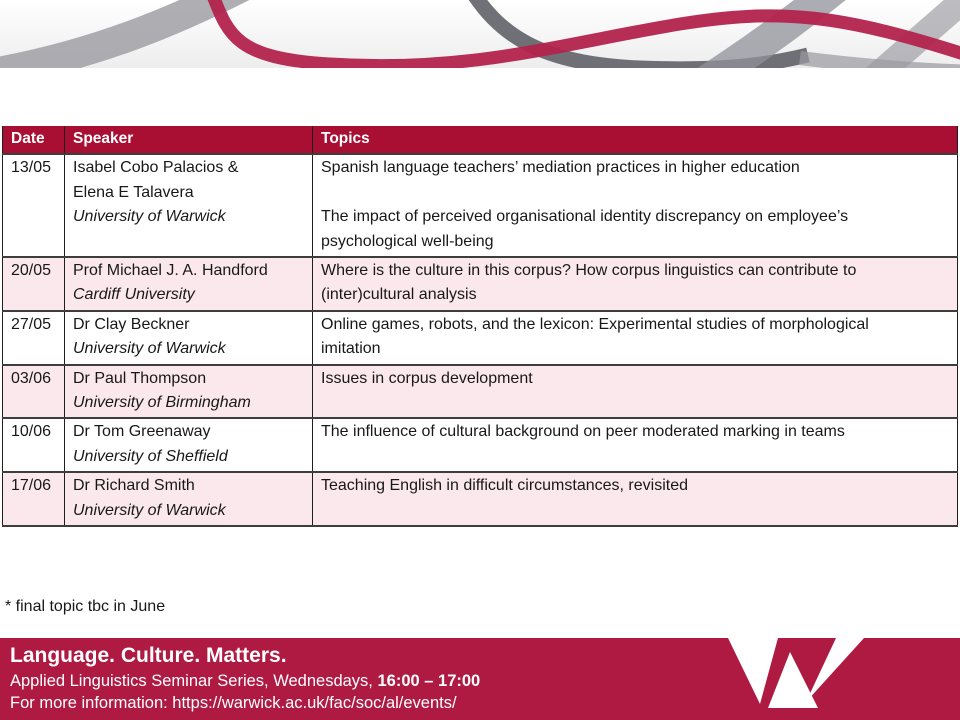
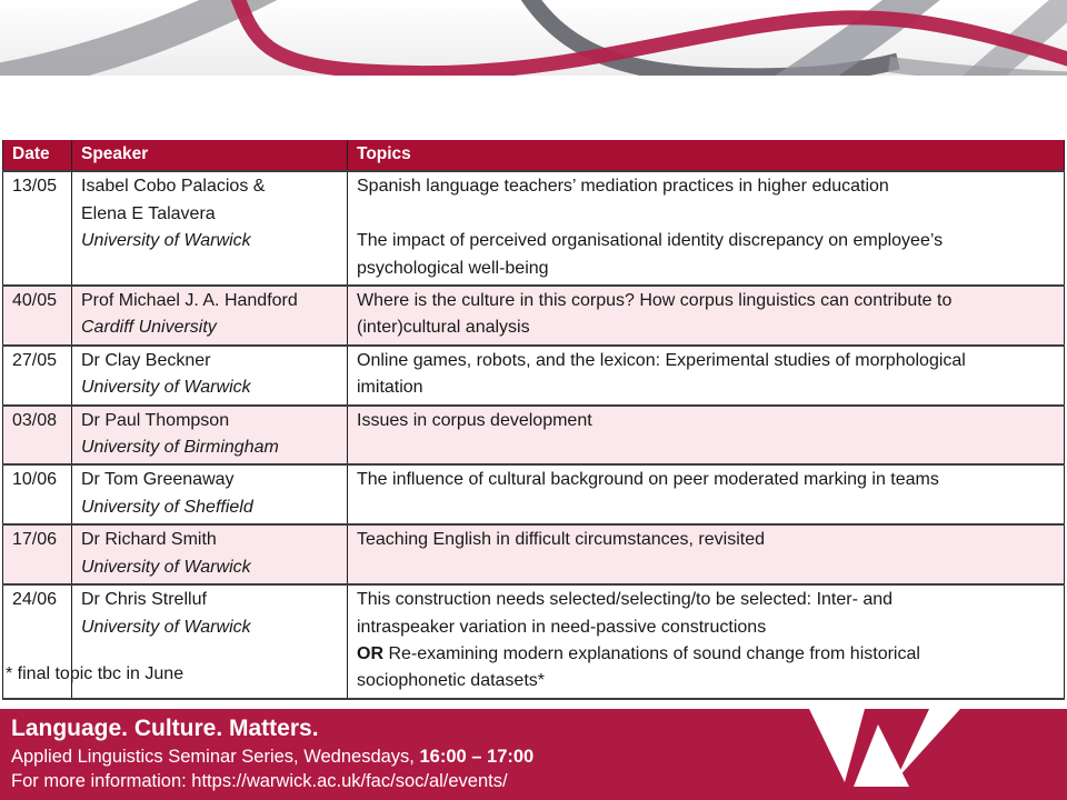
  Date	Speaker	Topics
  13/05	Isabel Cobo Palacios & Elena E TalaveraUniversity of Warwick	Spanish language teachers’ mediation practices in higher education The impact of perceived organisational identity discrepancy on employee’s psychological well-being
- 20/05	Prof Michael J. A. HandfordCardiff University	Where is the culture in this corpus? How corpus linguistics can contribute to (inter)cultural analysis
+ 40/05	Prof Michael J. A. HandfordCardiff University	Where is the culture in this corpus? How corpus linguistics can contribute to (inter)cultural analysis
  27/05	Dr Clay BecknerUniversity of Warwick	Online games, robots, and the lexicon: Experimental studies of morphological imitation
- 03/06	Dr Paul ThompsonUniversity of Birmingham	Issues in corpus development
+ 03/08	Dr Paul ThompsonUniversity of Birmingham	Issues in corpus development
  10/06	Dr Tom GreenawayUniversity of Sheffield	The influence of cultural background on peer moderated marking in teams
  17/06	Dr Richard SmithUniversity of Warwick	Teaching English in difficult circumstances, revisited
+ 24/06	Dr Chris StrellufUniversity of Warwick	This construction needs selected/selecting/to be selected: Inter- and intraspeaker variation in need-passive constructions OR Re-examining modern explanations of sound change from historical sociophonetic datasets*
  * final topic tbc in June
  Language. Culture. Matters.
  Applied Linguistics Seminar Series, Wednesdays, 16:00 – 17:00
  For more information: https://warwick.ac.uk/fac/soc/al/events/
